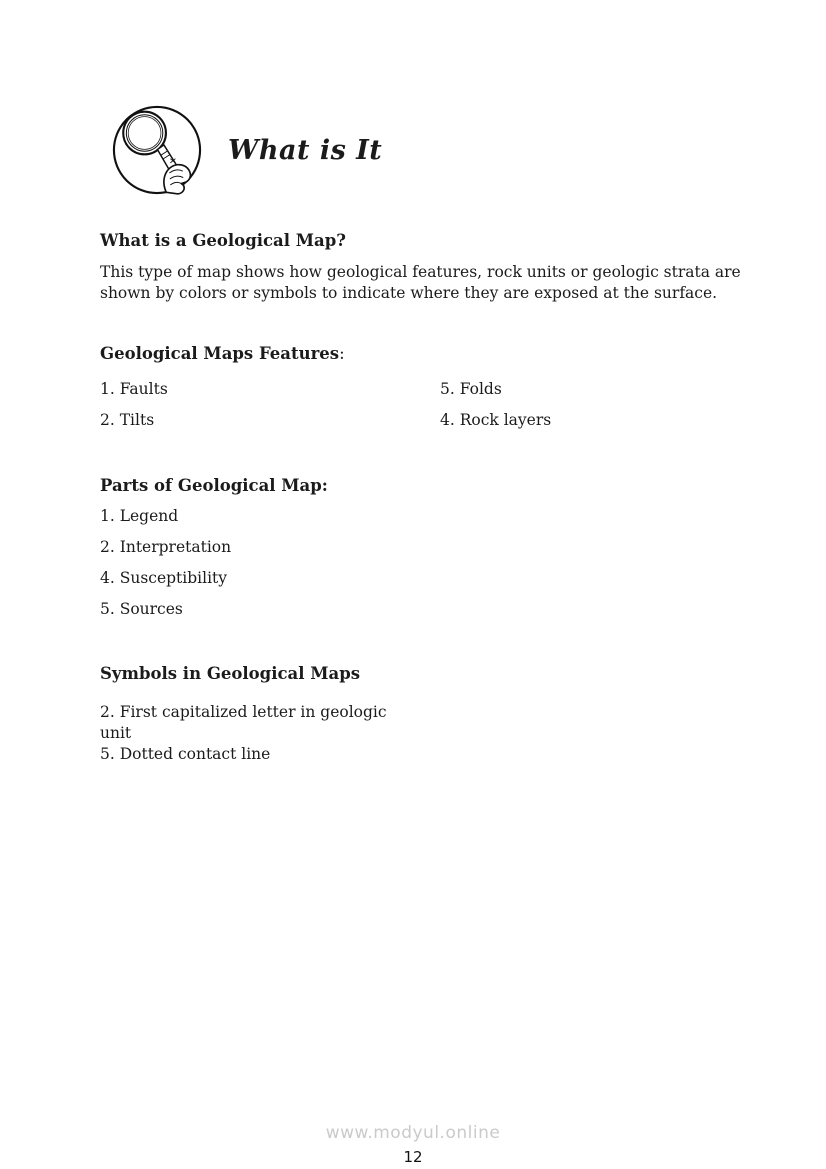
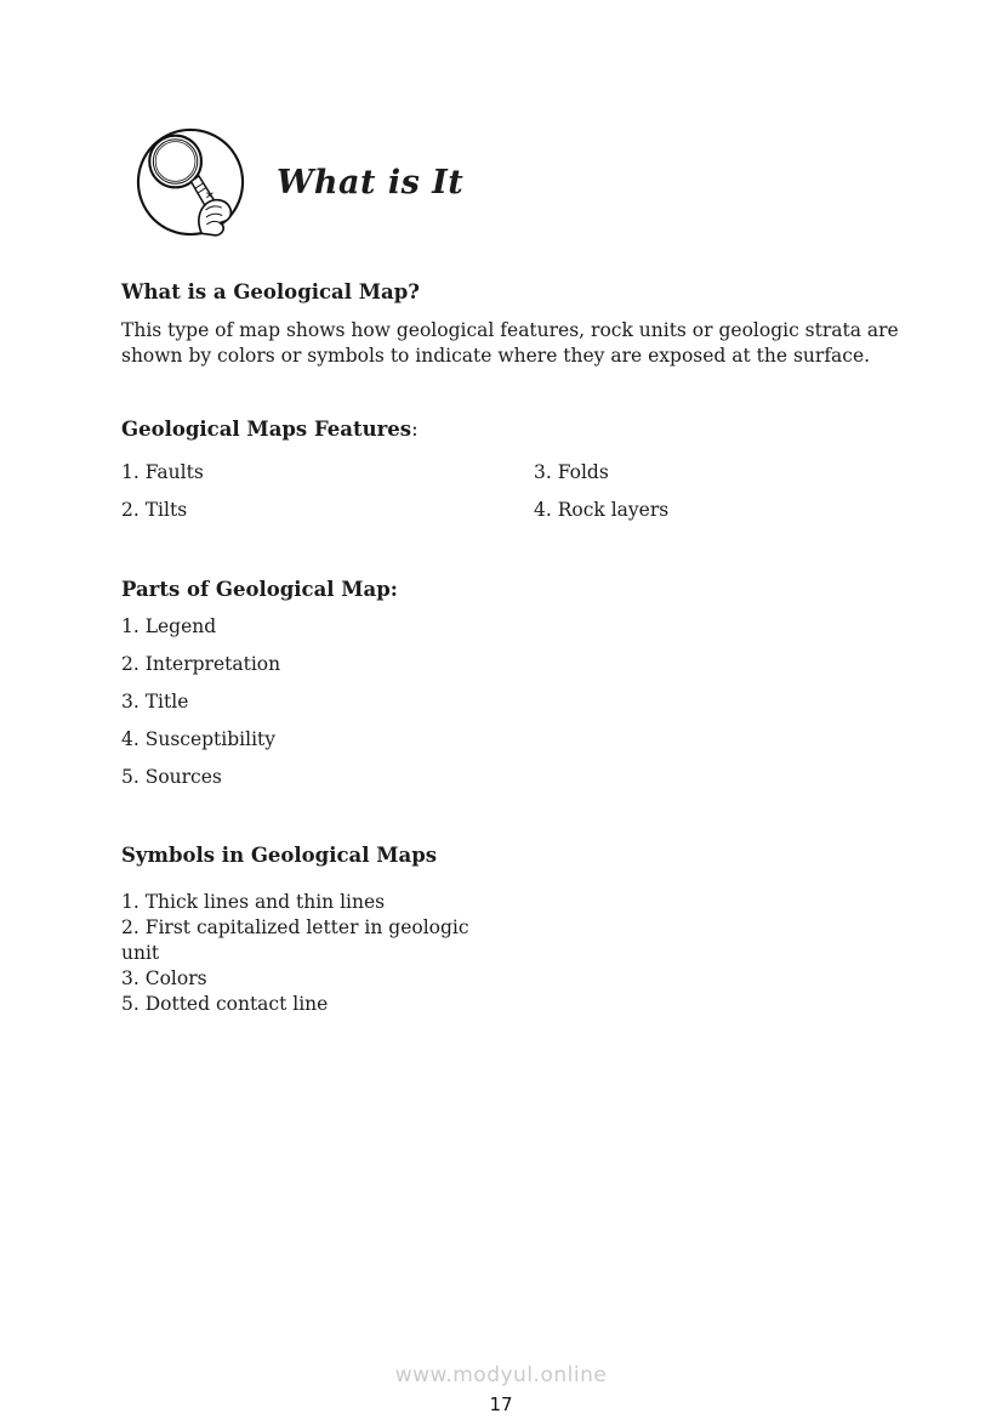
  What is It
  What is a Geological Map?
  This type of map shows how geological features, rock units or geologic strata are shown by colors or symbols to indicate where they are exposed at the surface.
  Geological Maps Features:
  1. Faults
  2. Tilts
- 5. Folds
+ 3. Folds
  4. Rock layers
  Parts of Geological Map:
  1. Legend
  2. Interpretation
+ 3. Title
  4. Susceptibility
  5. Sources
  Symbols in Geological Maps
+ 1. Thick lines and thin lines
  2. First capitalized letter in geologic unit
+ 3. Colors
  5. Dotted contact line
  www.modyul.online
- 12
+ 17
